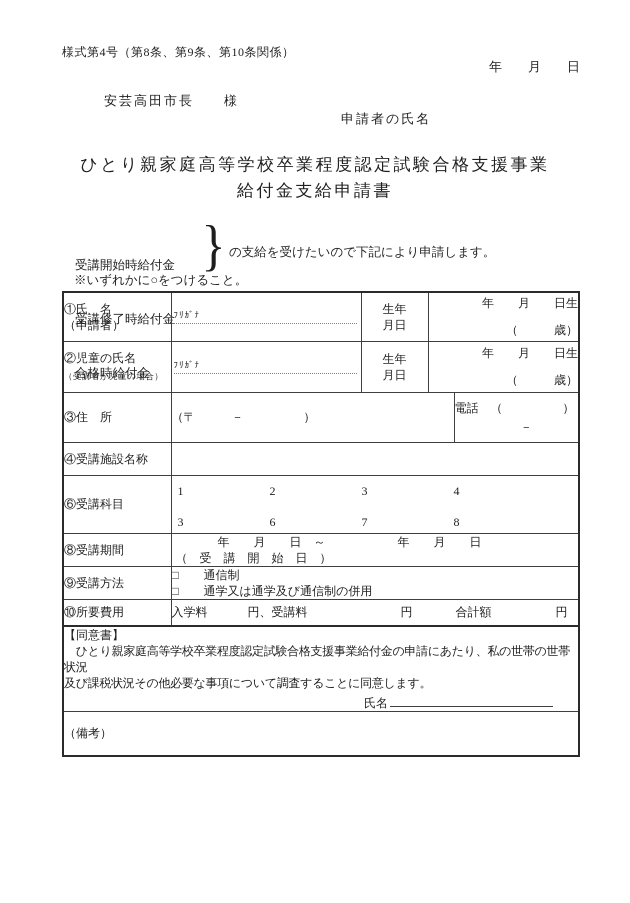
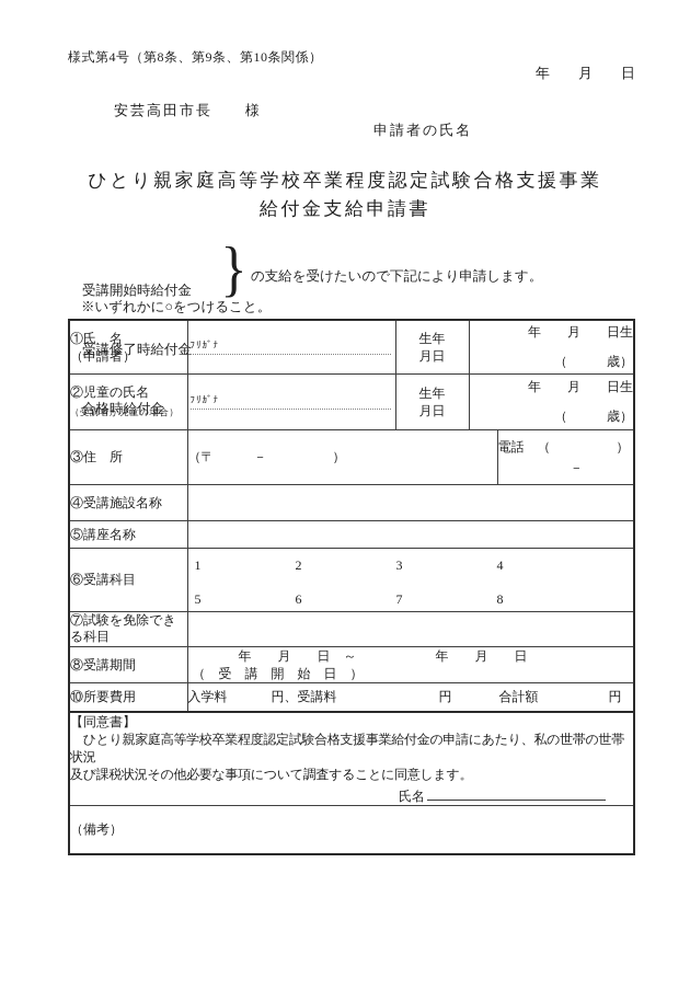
  様式第4号（第8条、第9条、第10条関係）
  年 月 日
  安芸高田市長 様
  申請者の氏名
  ひとり親家庭高等学校卒業程度認定試験合格支援事業
  給付金支給申請書
  受講開始時給付金
  受講修了時給付金
  合格時給付金
  }
  の支給を受けたいので下記により申請します。
  ※いずれかに○をつけること。
  ①氏 名 （申請者）	ﾌﾘｶﾞﾅ	生年 月日	年 月 日生 （ 歳）
  ②児童の氏名 （受講者が児童の場合）	ﾌﾘｶﾞﾅ	生年 月日	年 月 日生 （ 歳）
  ③住 所	（〒 － ）	電話 （ ） －
  ④受講施設名称
+ ⑤講座名称
- ⑥受講科目	1 2 3 4 3 6 7 8
+ ⑥受講科目	1 2 3 4 5 6 7 8
+ ⑦試験を免除できる科目
  ⑧受講期間	年 月 日 ～ 年 月 日 （ 受 講 開 始 日 ）
- ⑨受講方法	□ 通信制 □ 通学又は通学及び通信制の併用
  ⑩所要費用	入学料 円、受講料 円 合計額 円
  【同意書】 ひとり親家庭高等学校卒業程度認定試験合格支援事業給付金の申請にあたり、私の世帯の世帯状況 及び課税状況その他必要な事項について調査することに同意します。 氏名
  （備考）
